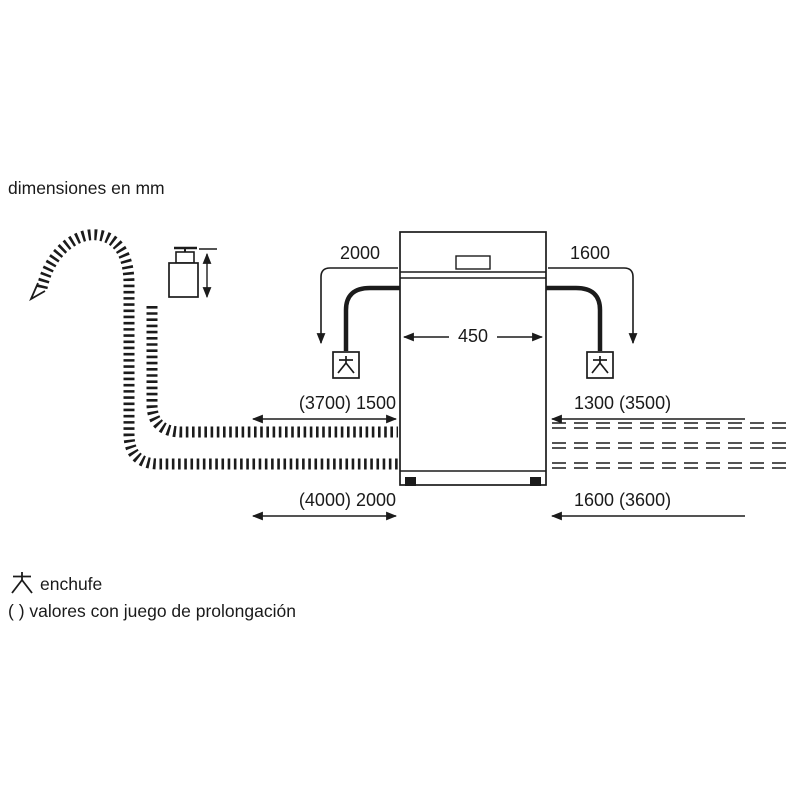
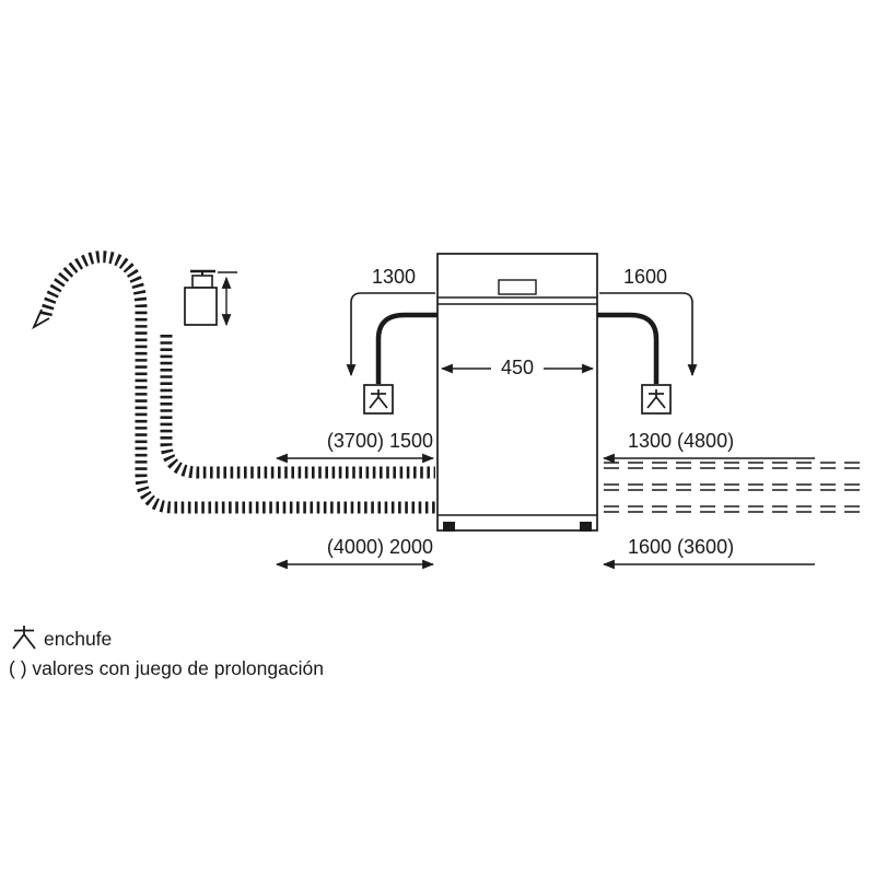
- dimensiones en mm
  450
- 2000
+ 1300
  1600
  (3700) 1500
  (4000) 2000
- 1300 (3500)
+ 1300 (4800)
  1600 (3600)
  enchufe
  ( ) valores con juego de prolongación
